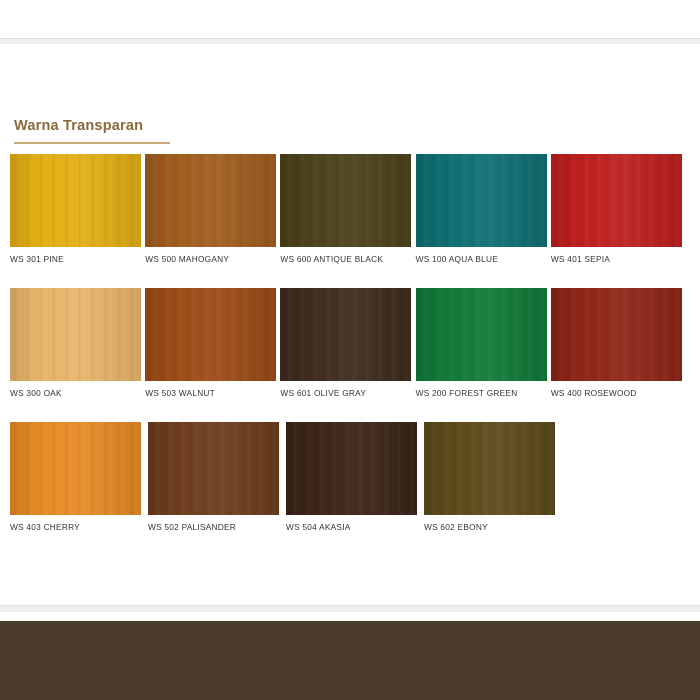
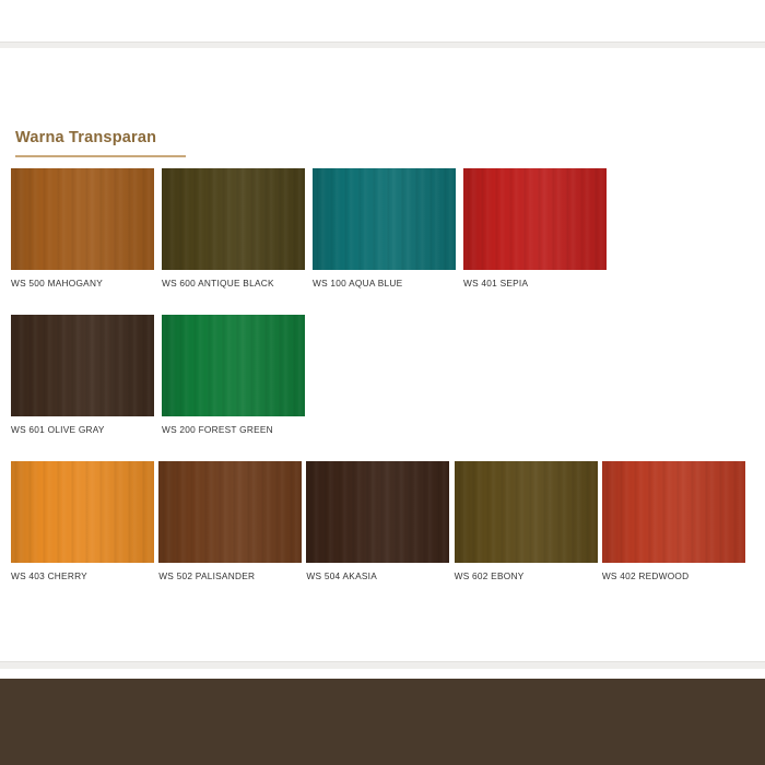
  Warna Transparan
- WS 301 PINE
  WS 500 MAHOGANY
  WS 600 ANTIQUE BLACK
  WS 100 AQUA BLUE
  WS 401 SEPIA
- WS 300 OAK
- WS 503 WALNUT
  WS 601 OLIVE GRAY
  WS 200 FOREST GREEN
- WS 400 ROSEWOOD
  WS 403 CHERRY
  WS 502 PALISANDER
  WS 504 AKASIA
  WS 602 EBONY
+ WS 402 REDWOOD
